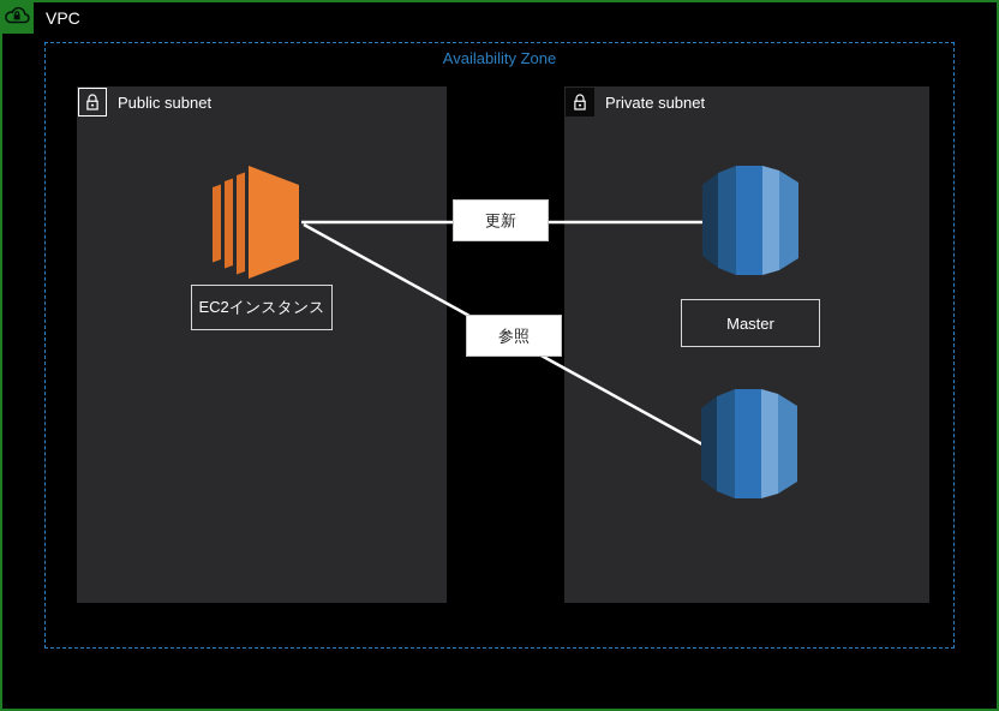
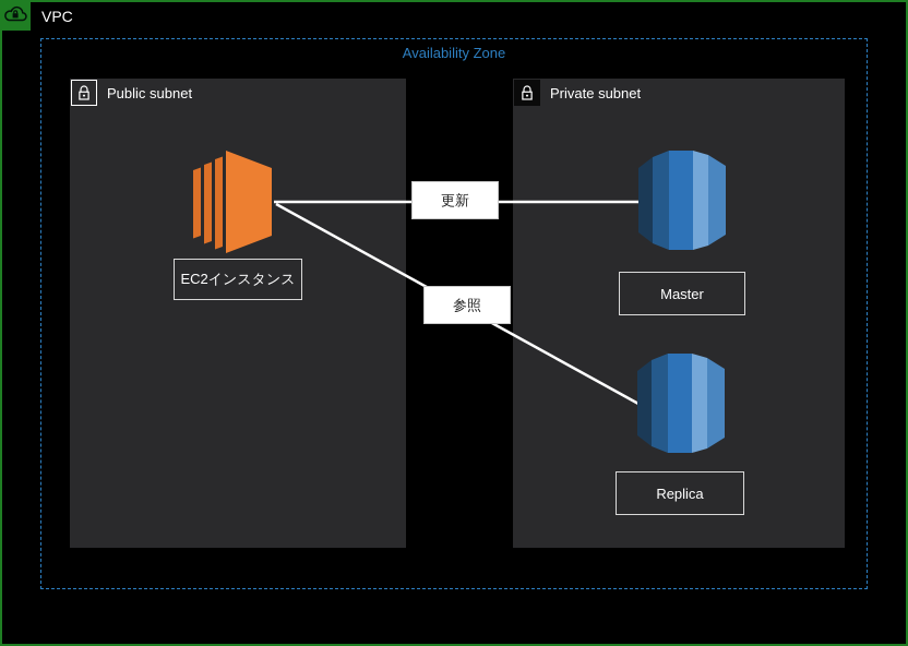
  VPC
  Availability Zone
  Public subnet
  Private subnet
  EC2インスタンス
  Master
+ Replica
  更新
  参照
